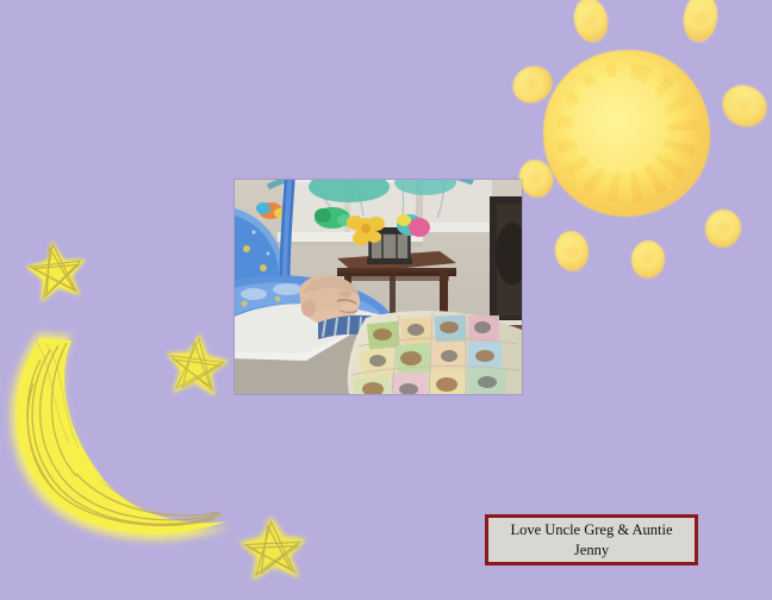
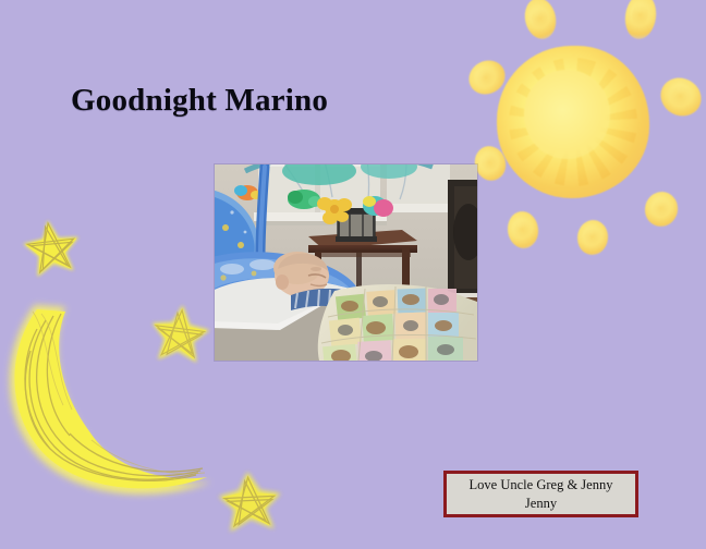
+ Goodnight Marino
- Love Uncle Greg & Auntie Jenny
+ Love Uncle Greg & Jenny Jenny
